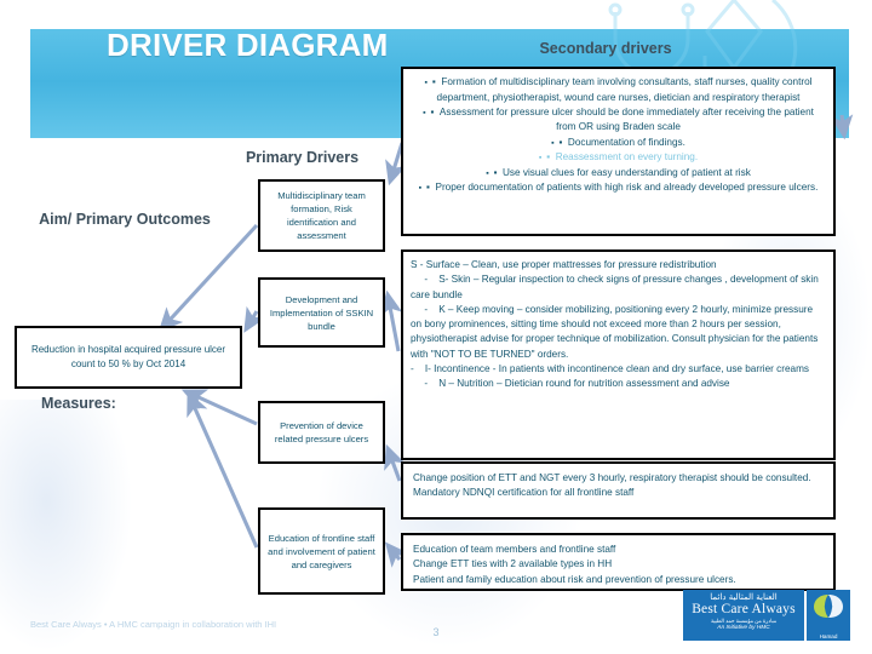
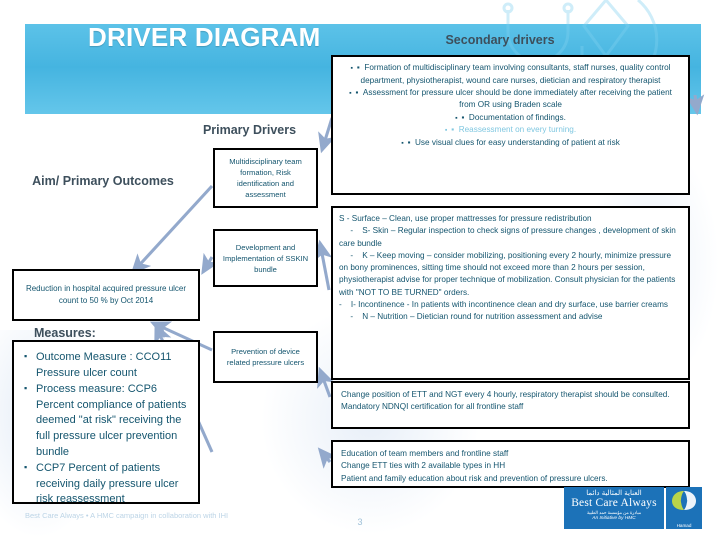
  DRIVER DIAGRAM
  Secondary drivers
  Primary Drivers
  Aim/ Primary Outcomes
  Measures:
  Reduction in hospital acquired pressure ulcer count to 50 % by Oct 2014
+ Outcome Measure : CCO11 Pressure ulcer count
+ Process measure: CCP6 Percent compliance of patients deemed "at risk" receiving the full pressure ulcer prevention bundle
+ CCP7 Percent of patients receiving daily pressure ulcer risk reassessment
  Multidisciplinary team formation, Risk identification and assessment
  Development and Implementation of SSKIN bundle
  Prevention of device related pressure ulcers
- Education of frontline staff and involvement of patient and caregivers
  ▪ Formation of multidisciplinary team involving consultants, staff nurses, quality control department, physiotherapist, wound care nurses, dietician and respiratory therapist
  ▪ Assessment for pressure ulcer should be done immediately after receiving the patient from OR using Braden scale
  ▪ Documentation of findings.
  ▪ Reassessment on every turning.
  ▪ Use visual clues for easy understanding of patient at risk
- ▪ Proper documentation of patients with high risk and already developed pressure ulcers.
  S - Surface – Clean, use proper mattresses for pressure redistribution
  - S- Skin – Regular inspection to check signs of pressure changes , development of skin care bundle
  - K – Keep moving – consider mobilizing, positioning every 2 hourly, minimize pressure on bony prominences, sitting time should not exceed more than 2 hours per session, physiotherapist advise for proper technique of mobilization. Consult physician for the patients with "NOT TO BE TURNED" orders.
  - I- Incontinence - In patients with incontinence clean and dry surface, use barrier creams
  - N – Nutrition – Dietician round for nutrition assessment and advise
- Change position of ETT and NGT every 3 hourly, respiratory therapist should be consulted.
+ Change position of ETT and NGT every 4 hourly, respiratory therapist should be consulted.
  Mandatory NDNQI certification for all frontline staff
  Education of team members and frontline staff
  Change ETT ties with 2 available types in HH
  Patient and family education about risk and prevention of pressure ulcers.
  Best Care Always • A HMC campaign in collaboration with IHI
  3
  العناية المثالية دائما
  Best Care Always
